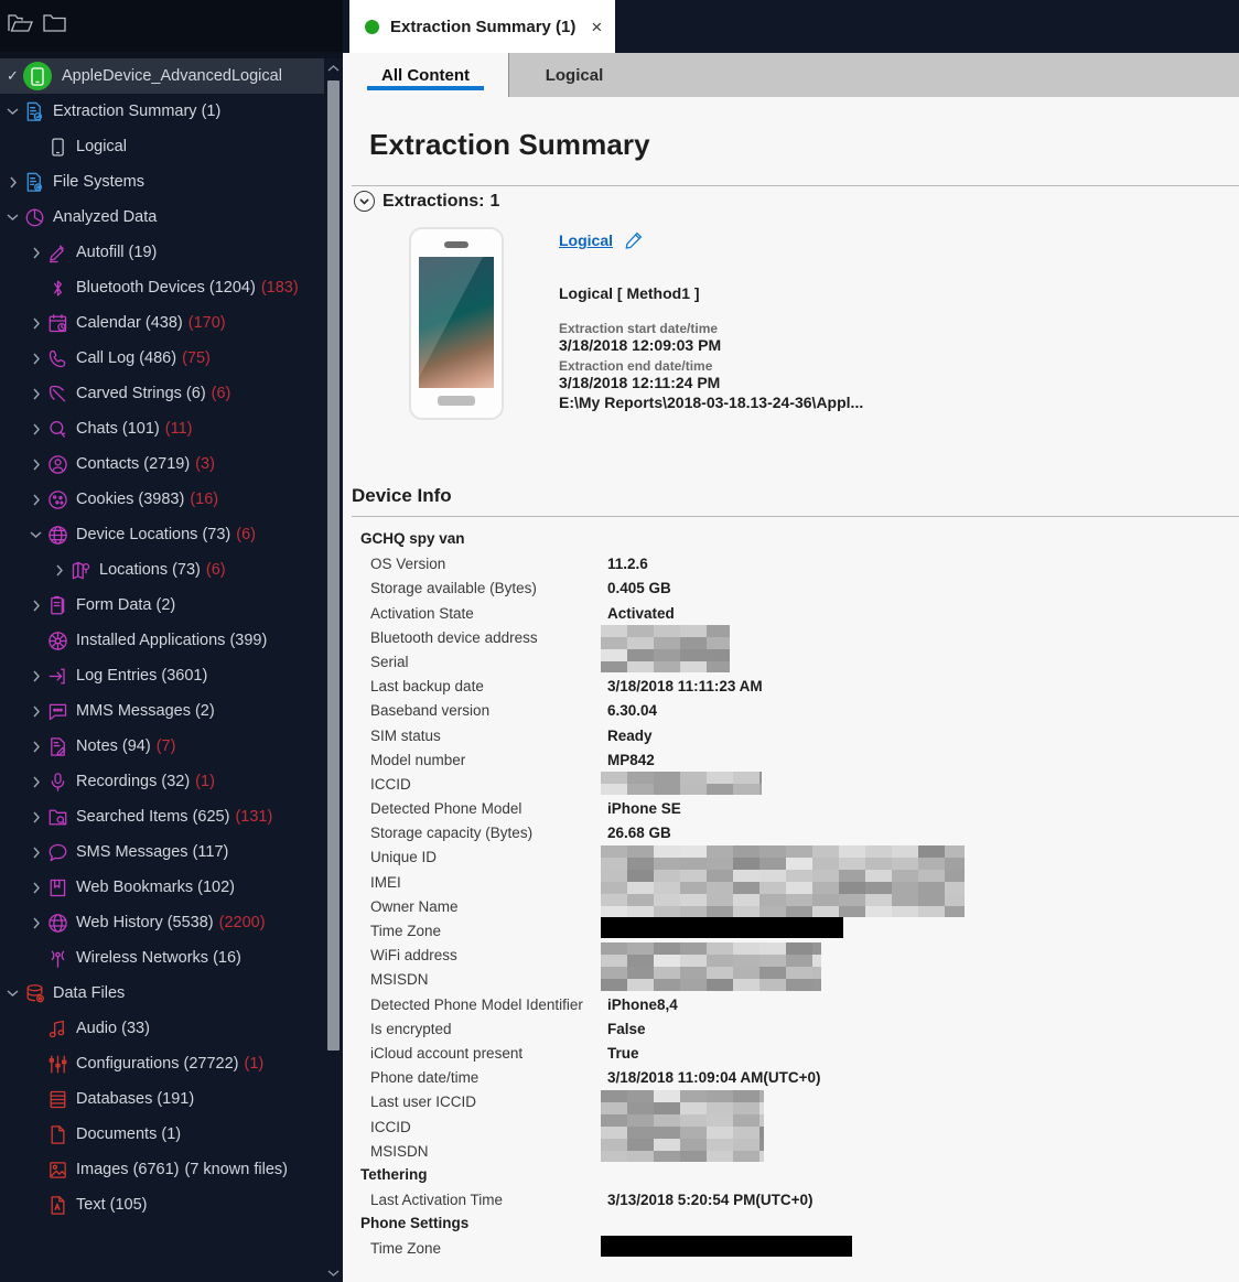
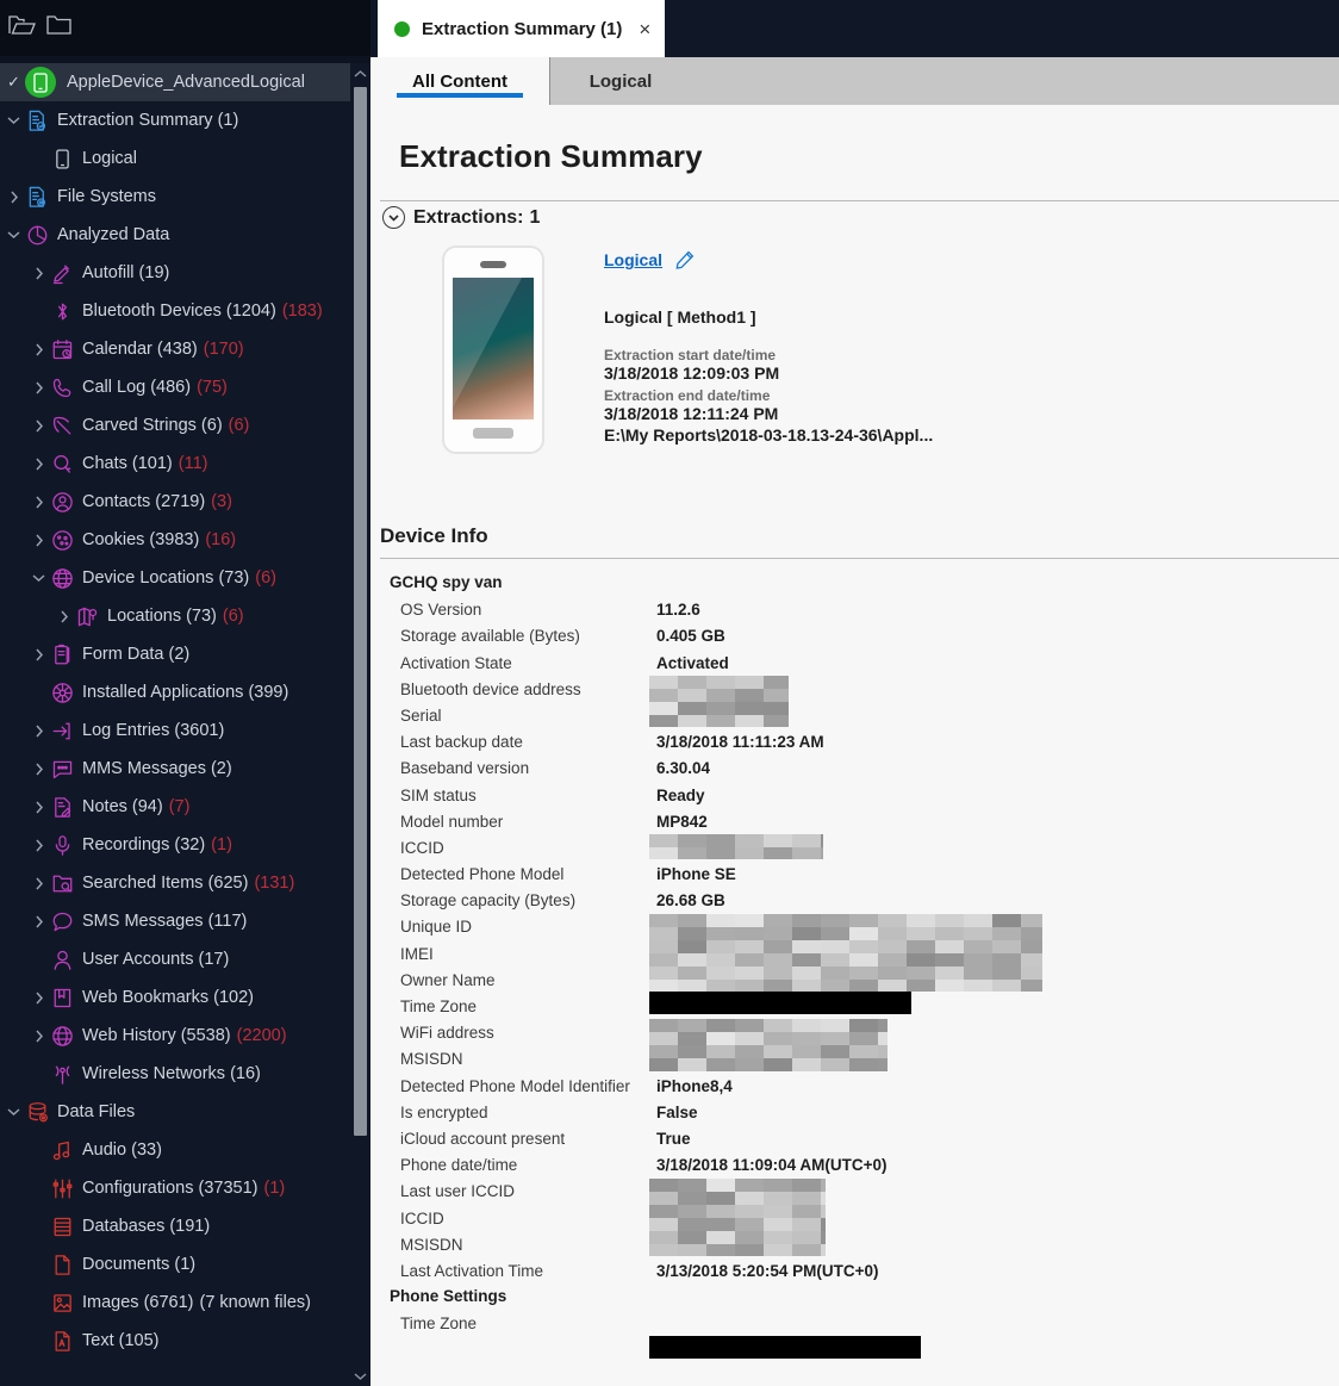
  ✓
  AppleDevice_AdvancedLogical
  Extraction Summary (1)
  Logical
  File Systems
  Analyzed Data
  Autofill (19)
  Bluetooth Devices (1204)
  (183)
  Calendar (438)
  (170)
  Call Log (486)
  (75)
  Carved Strings (6)
  (6)
  Chats (101)
  (11)
  Contacts (2719)
  (3)
  Cookies (3983)
  (16)
  Device Locations (73)
  (6)
  Locations (73)
  (6)
  Form Data (2)
  Installed Applications (399)
  Log Entries (3601)
  MMS Messages (2)
  Notes (94)
  (7)
  Recordings (32)
  (1)
  Searched Items (625)
  (131)
  SMS Messages (117)
+ User Accounts (17)
  Web Bookmarks (102)
  Web History (5538)
  (2200)
  Wireless Networks (16)
  Data Files
  Audio (33)
- Configurations (27722)
+ Configurations (37351)
  (1)
  Databases (191)
  Documents (1)
  Images (6761)
  (7 known files)
  Text (105)
  Extraction Summary (1)
  ×
  All Content
  Logical
  Extraction Summary
  Extractions:
  1
  Logical
  Logical [ Method1 ]
  Extraction start date/time
  3/18/2018 12:09:03 PM
  Extraction end date/time
  3/18/2018 12:11:24 PM
  E:\My Reports\2018-03-18.13-24-36\Appl...
  Device Info
  GCHQ spy van
  OS Version
  11.2.6
  Storage available (Bytes)
  0.405 GB
  Activation State
  Activated
  Bluetooth device address
  Serial
  Last backup date
  3/18/2018 11:11:23 AM
  Baseband version
  6.30.04
  SIM status
  Ready
  Model number
  MP842
  ICCID
  Detected Phone Model
  iPhone SE
  Storage capacity (Bytes)
  26.68 GB
  Unique ID
  IMEI
  Owner Name
  Time Zone
  WiFi address
  MSISDN
  Detected Phone Model Identifier
  iPhone8,4
  Is encrypted
  False
  iCloud account present
  True
  Phone date/time
  3/18/2018 11:09:04 AM(UTC+0)
  Last user ICCID
  ICCID
  MSISDN
- Tethering
  Last Activation Time
  3/13/2018 5:20:54 PM(UTC+0)
  Phone Settings
  Time Zone
